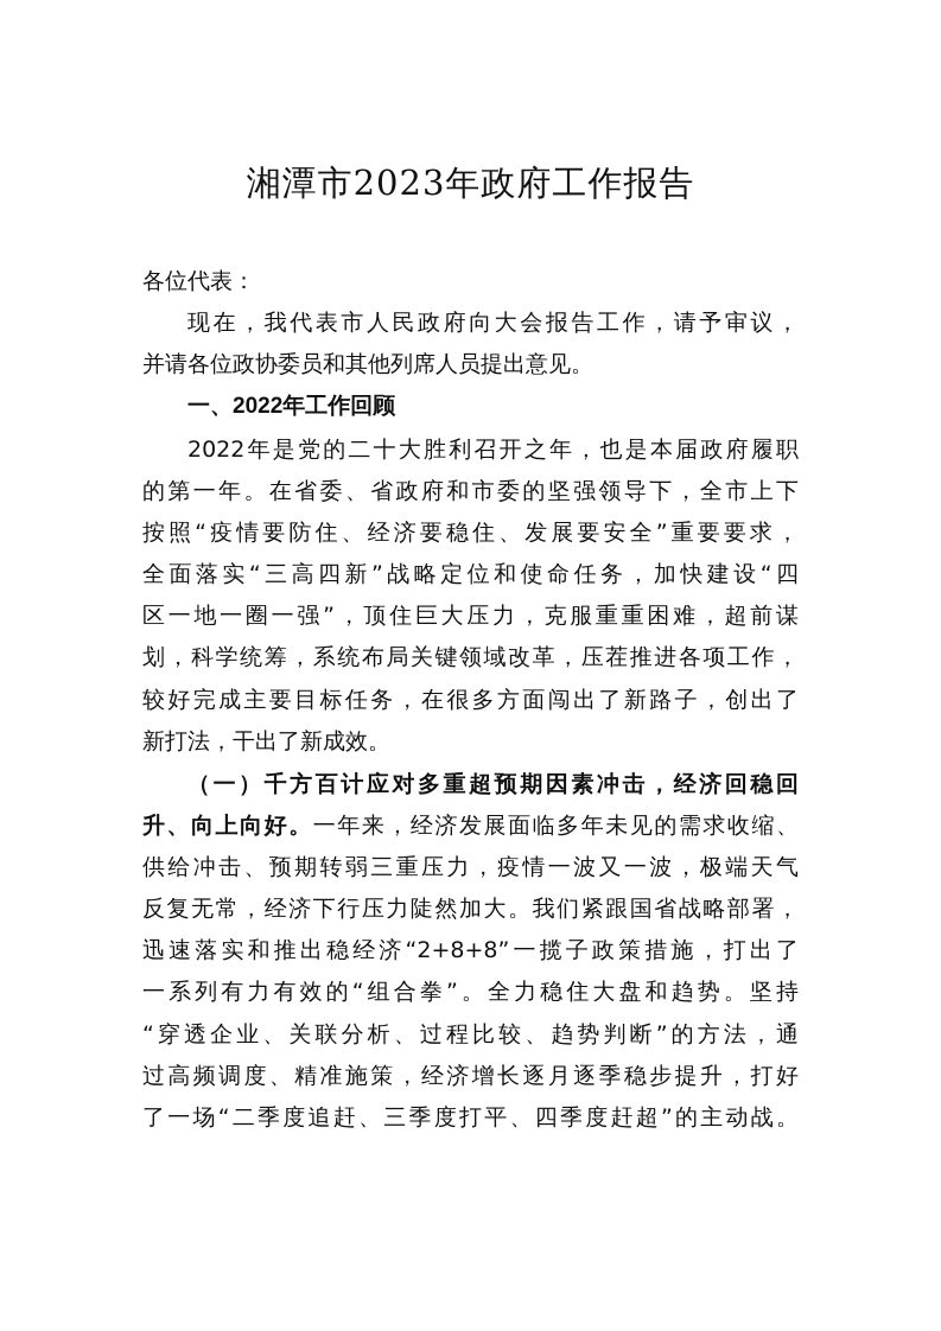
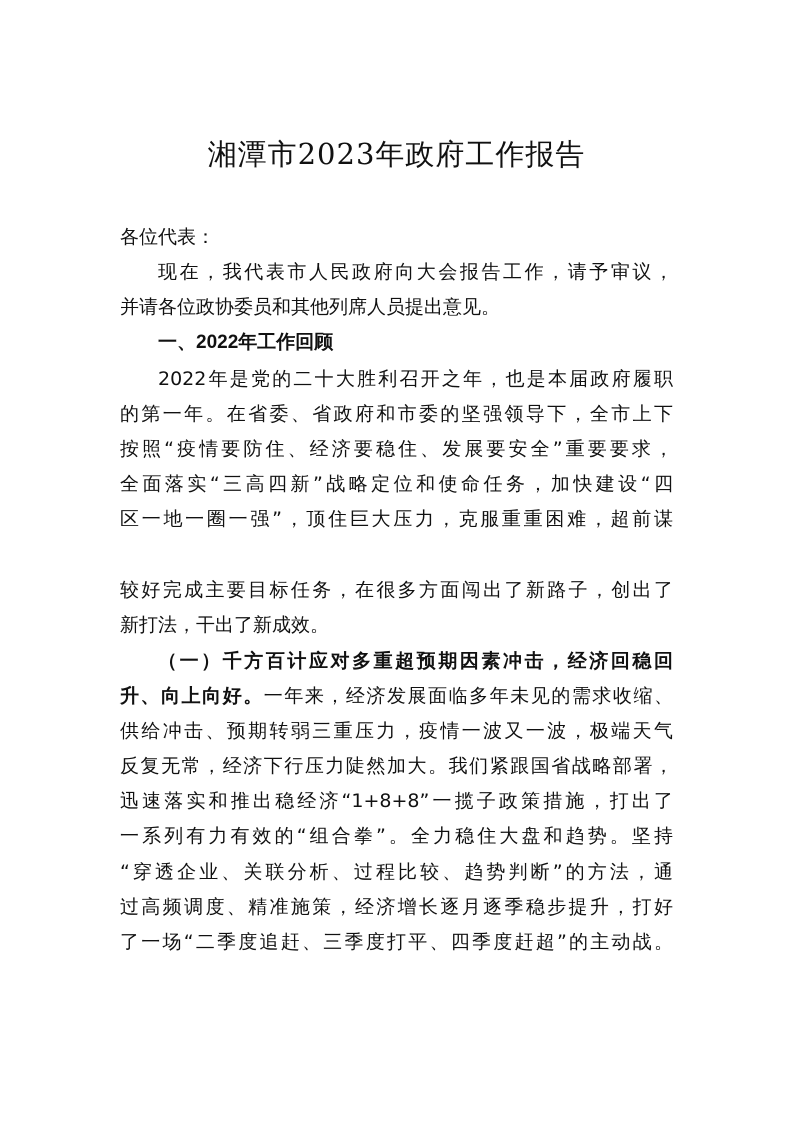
  湘潭市2023年政府工作报告
  各位代表：
  现在，我代表市人民政府向大会报告工作，请予审议，
  并请各位政协委员和其他列席人员提出意见。
  一、2022年工作回顾
  2022年是党的二十大胜利召开之年，也是本届政府履职
  的第一年。在省委、省政府和市委的坚强领导下，全市上下
  按照“疫情要防住、经济要稳住、发展要安全”重要要求，
  全面落实“三高四新”战略定位和使命任务，加快建设“四
  区一地一圈一强”，顶住巨大压力，克服重重困难，超前谋
- 划，科学统筹，系统布局关键领域改革，压茬推进各项工作，
  较好完成主要目标任务，在很多方面闯出了新路子，创出了
  新打法，干出了新成效。
  （一）千方百计应对多重超预期因素冲击，经济回稳回
  升、向上向好。一年来，经济发展面临多年未见的需求收缩、
  供给冲击、预期转弱三重压力，疫情一波又一波，极端天气
  反复无常，经济下行压力陡然加大。我们紧跟国省战略部署，
- 迅速落实和推出稳经济“2+8+8”一揽子政策措施，打出了
+ 迅速落实和推出稳经济“1+8+8”一揽子政策措施，打出了
  一系列有力有效的“组合拳”。全力稳住大盘和趋势。坚持
  “穿透企业、关联分析、过程比较、趋势判断”的方法，通
  过高频调度、精准施策，经济增长逐月逐季稳步提升，打好
  了一场“二季度追赶、三季度打平、四季度赶超”的主动战。
